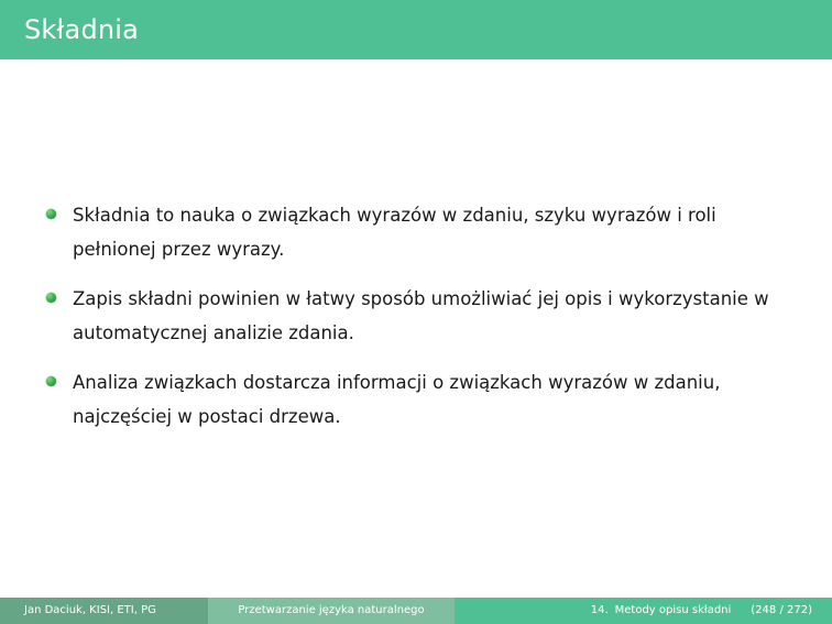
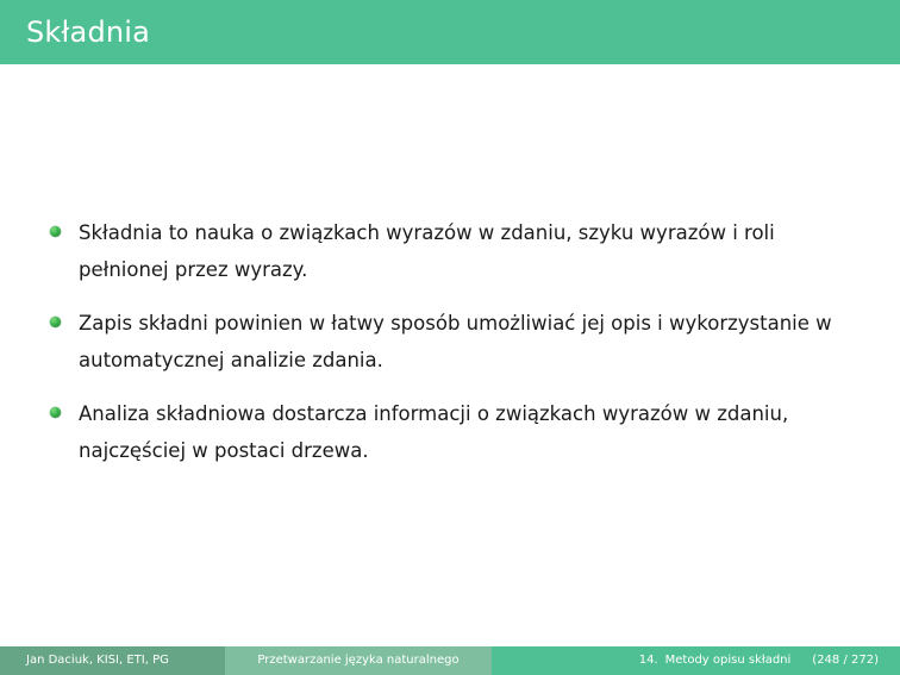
  Składnia
  Składnia to nauka o związkach wyrazów w zdaniu, szyku wyrazów i roli pełnionej przez wyrazy.
  Zapis składni powinien w łatwy sposób umożliwiać jej opis i wykorzystanie w automatycznej analizie zdania.
- Analiza związkach dostarcza informacji o związkach wyrazów w zdaniu, najczęściej w postaci drzewa.
+ Analiza składniowa dostarcza informacji o związkach wyrazów w zdaniu, najczęściej w postaci drzewa.
  Jan Daciuk, KISI, ETI, PG
  Przetwarzanie języka naturalnego
  14.
  Metody opisu składni
  (248 / 272)
